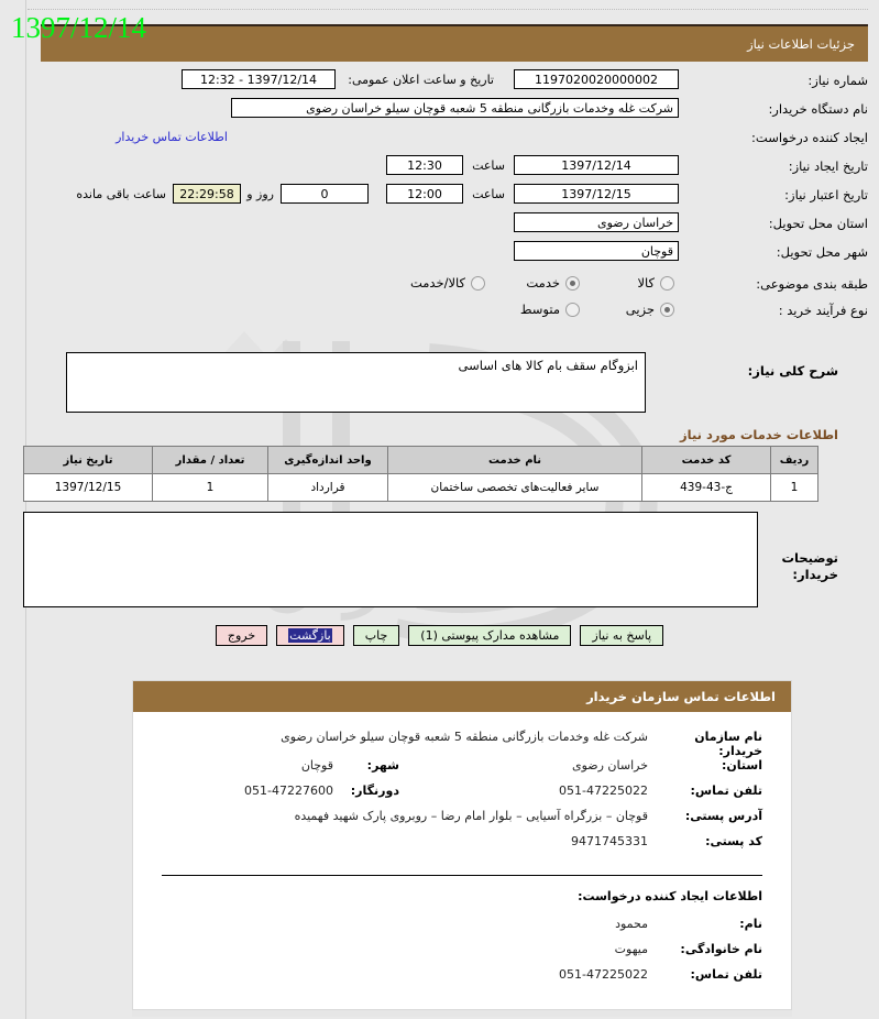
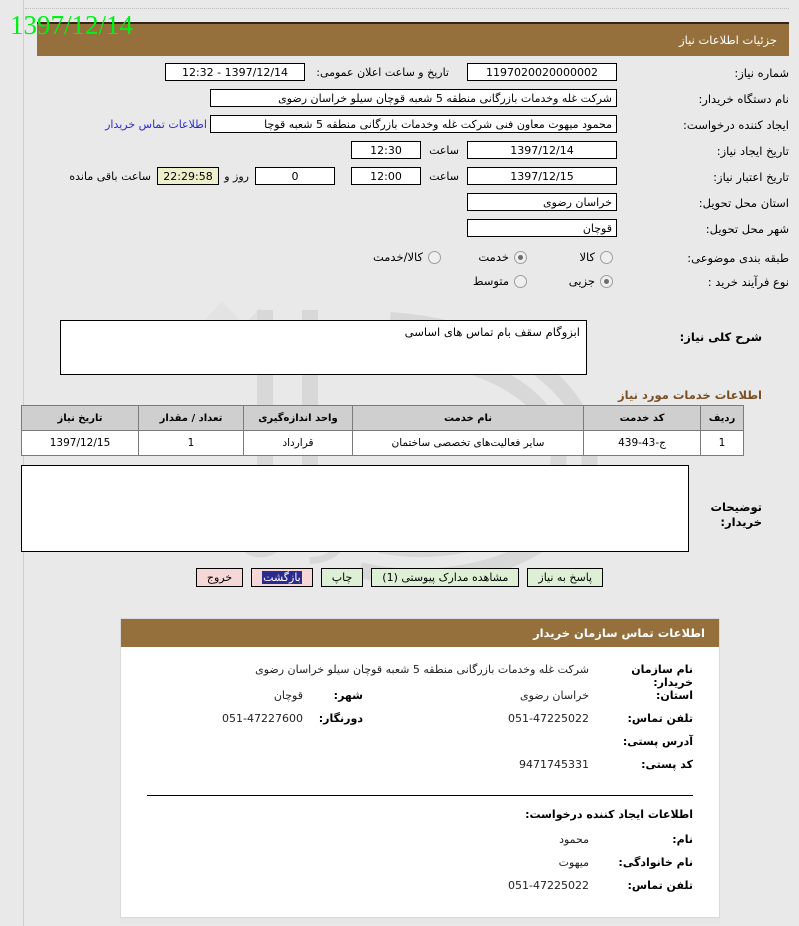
  1397/12/14
  جزئیات اطلاعات نیاز
  شماره نیاز:
  1197020020000002
  تاریخ و ساعت اعلان عمومی:
  1397/12/14 - 12:32
  نام دستگاه خریدار:
  شرکت غله وخدمات بازرگانی منطقه 5 شعبه قوچان سیلو خراسان رضوی
  ایجاد کننده درخواست:
+ محمود میهوت معاون فنی شرکت غله وخدمات بازرگانی منطقه 5 شعبه قوچا
  اطلاعات تماس خریدار
  تاریخ ایجاد نیاز:
  1397/12/14
  ساعت
  12:30
  تاریخ اعتبار نیاز:
  1397/12/15
  ساعت
  12:00
  0
  روز و
  22:29:58
  ساعت باقی مانده
  استان محل تحویل:
  خراسان رضوی
  شهر محل تحویل:
  قوچان
  طبقه بندی موضوعی:
  کالا
  خدمت
  کالا/خدمت
  نوع فرآیند خرید :
  جزیی
  متوسط
  شرح کلی نیاز:
- ابزوگام سقف بام کالا های اساسی
+ ابزوگام سقف بام تماس های اساسی
  اطلاعات خدمات مورد نیاز
  ردیف	کد خدمت	نام خدمت	واحد اندازه‌گیری	تعداد / مقدار	تاریخ نیاز
  1	ج-43-439	سایر فعالیت‌های تخصصی ساختمان	قرارداد	1	1397/12/15
  توضیحات
  خریدار:
  پاسخ به نیاز
  مشاهده مدارک پیوستی (1)
  چاپ
  بازگشت
  خروج
  اطلاعات تماس سازمان خریدار
  نام سازمان خریدار:
  شرکت غله وخدمات بازرگانی منطقه 5 شعبه قوچان سیلو خراسان رضوی
  استان:
  خراسان رضوی
  شهر:
  قوچان
  تلفن تماس:
  051-47225022
  دورنگار:
  051-47227600
  آدرس پستی:
- قوچان – بزرگراه آسیایی – بلوار امام رضا – روبروی پارک شهید فهمیده
  کد پستی:
  9471745331
  اطلاعات ایجاد کننده درخواست:
  نام:
  محمود
  نام خانوادگی:
  میهوت
  تلفن تماس:
  051-47225022
